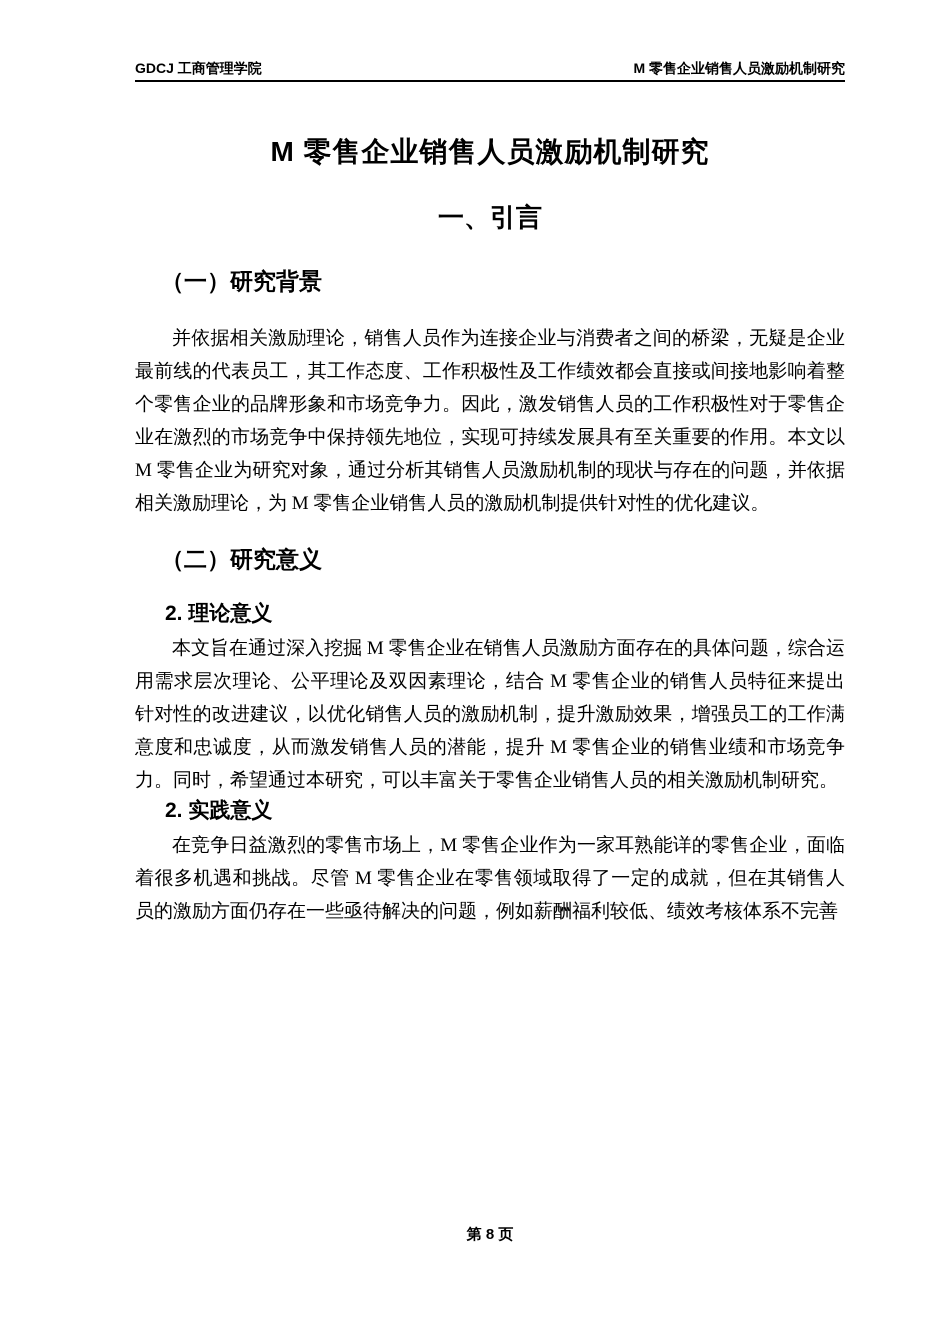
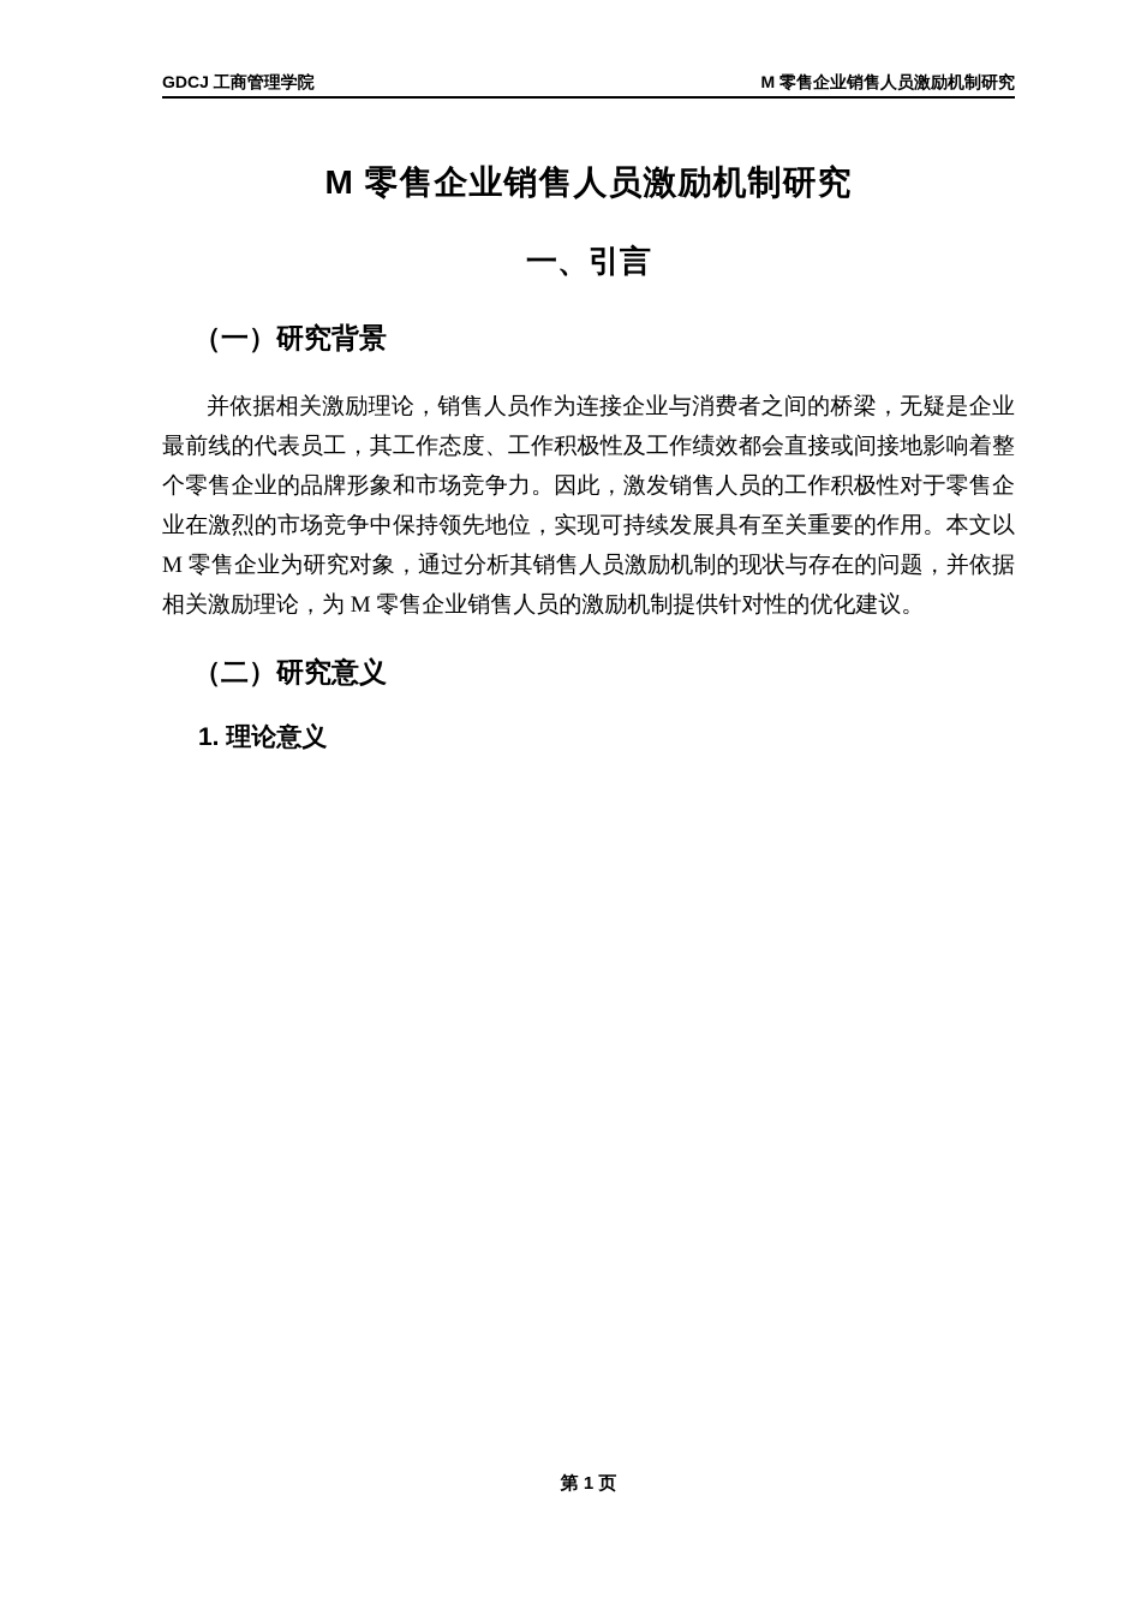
  GDCJ 工商管理学院
  M 零售企业销售人员激励机制研究
  M 零售企业销售人员激励机制研究
  一、引言
  （一）研究背景
  并依据相关激励理论，销售人员作为连接企业与消费者之间的桥梁，无疑是企业最前线的代表员工，其工作态度、工作积极性及工作绩效都会直接或间接地影响着整个零售企业的品牌形象和市场竞争力。因此，激发销售人员的工作积极性对于零售企业在激烈的市场竞争中保持领先地位，实现可持续发展具有至关重要的作用。本文以 M 零售企业为研究对象，通过分析其销售人员激励机制的现状与存在的问题，并依据相关激励理论，为 M 零售企业销售人员的激励机制提供针对性的优化建议。
  （二）研究意义
- 2. 理论意义
+ 1. 理论意义
- 本文旨在通过深入挖掘 M 零售企业在销售人员激励方面存在的具体问题，综合运用需求层次理论、公平理论及双因素理论，结合 M 零售企业的销售人员特征来提出针对性的改进建议，以优化销售人员的激励机制，提升激励效果，增强员工的工作满意度和忠诚度，从而激发销售人员的潜能，提升 M 零售企业的销售业绩和市场竞争力。同时，希望通过本研究，可以丰富关于零售企业销售人员的相关激励机制研究。
- 2. 实践意义
- 在竞争日益激烈的零售市场上，M 零售企业作为一家耳熟能详的零售企业，面临着很多机遇和挑战。尽管 M 零售企业在零售领域取得了一定的成就，但在其销售人员的激励方面仍存在一些亟待解决的问题，例如薪酬福利较低、绩效考核体系不完善
- 第 8 页
+ 第 1 页
